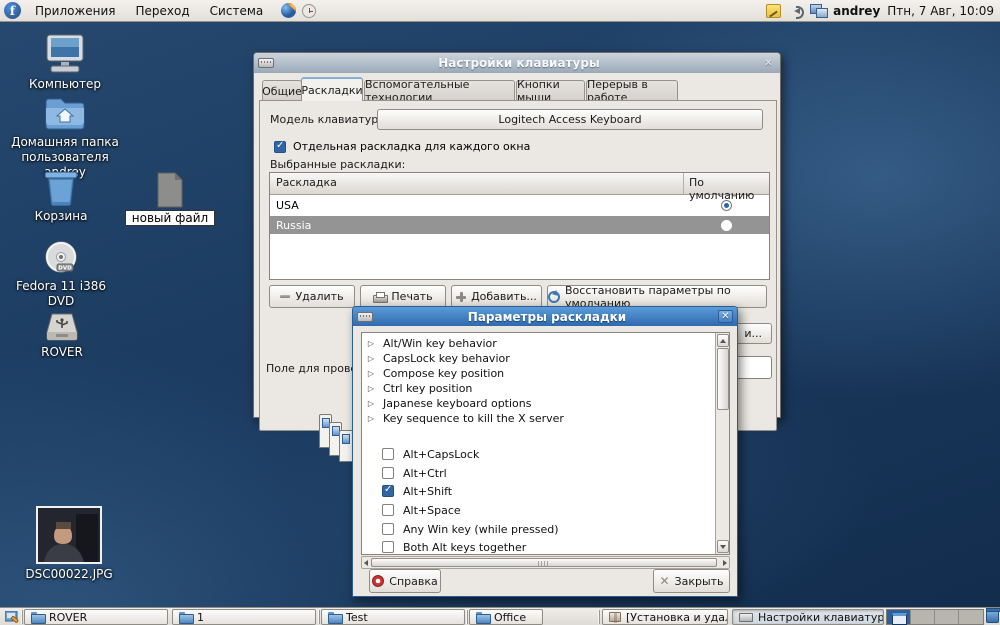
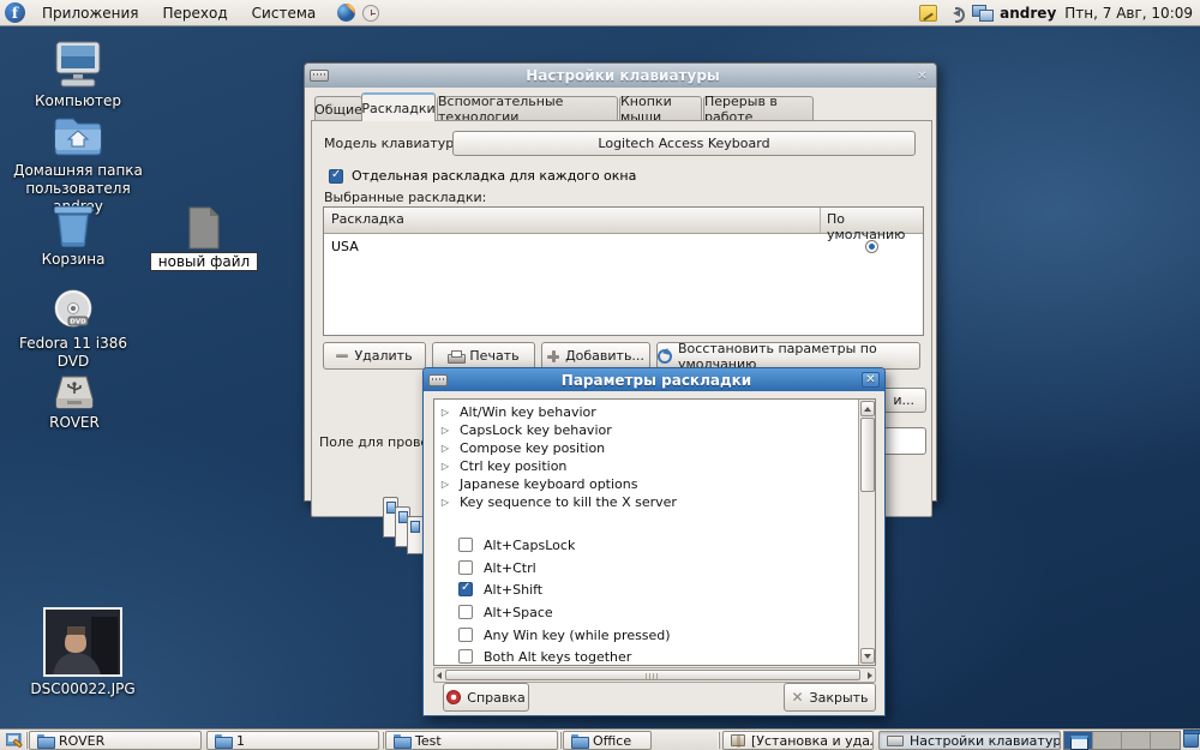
  f
  Приложения
  Переход
  Система
  andrey
  Птн, 7 Авг, 10:09
  Компьютер
  Домашняя папка пользователя y
  Корзина
  новый файл
  Fedora 11 i386 DVD
  ROVER
  DSC00022.JPG
  Настройки клавиатуры
  ✕
  Общие
  Раскладки
  Вспомогательные технологии
  Кнопки мыши
  Перерыв в работе
  Модель клавиатур
  Logitech Access Keyboard
  Отдельная раскладка для каждого окна
  Выбранные раскладки:
  Раскладка
  По умолчанию
  USA
- Russia
  Удалить
  Печать
  Добавить...
  Восстановить параметры по умолчанию
  и...
  Поле для пров
  Параметры раскладки
  ✕
  ▷
  Alt/Win key behavior
  ▷
  CapsLock key behavior
  ▷
  Compose key position
  ▷
  Ctrl key position
  ▷
  Japanese keyboard options
  ▷
  Key sequence to kill the X server
  Alt+CapsLock
  Alt+Ctrl
  Alt+Shift
  Alt+Space
  Any Win key (while pressed)
  Both Alt keys together
  Справка
  ✕
  Закрыть
  ROVER
  1
  Test
  Office
  [Установка и уда
  Настройки клавиатур
